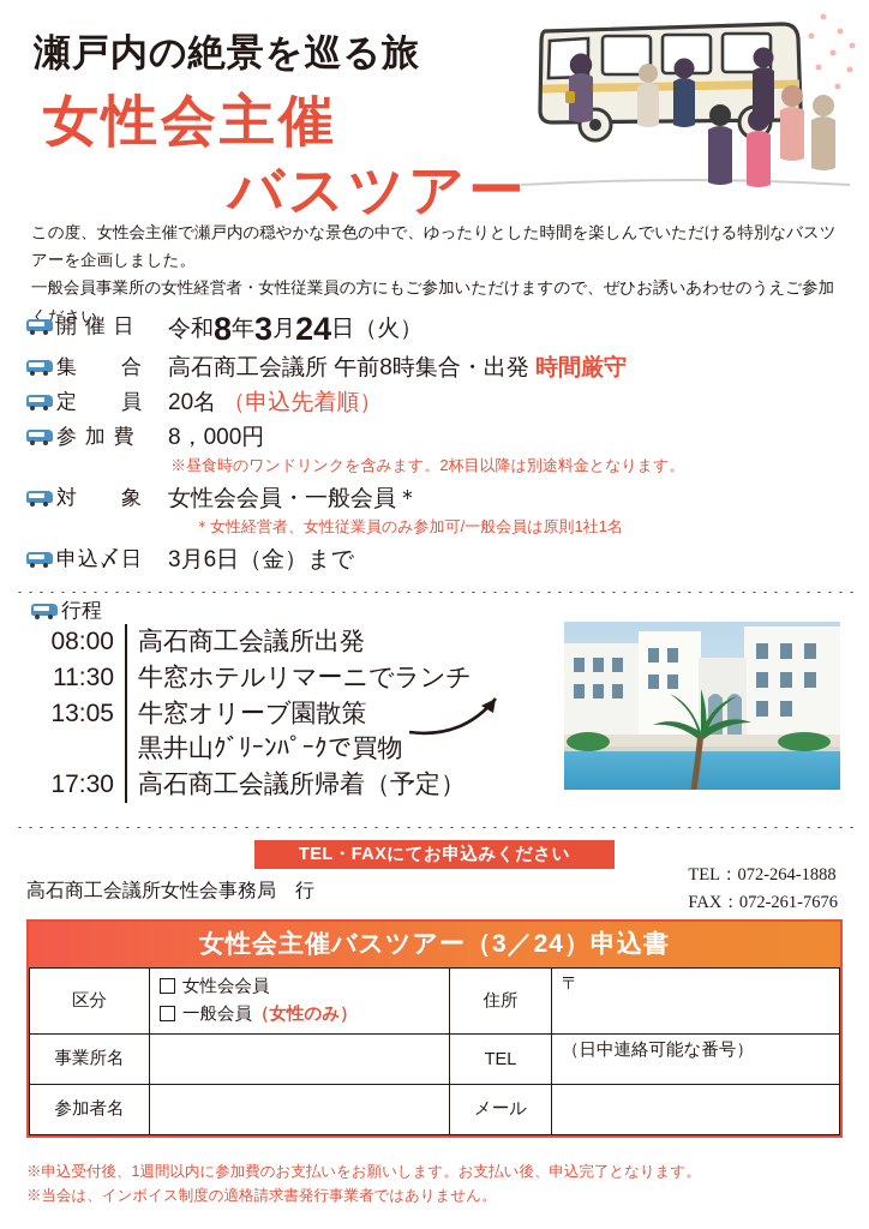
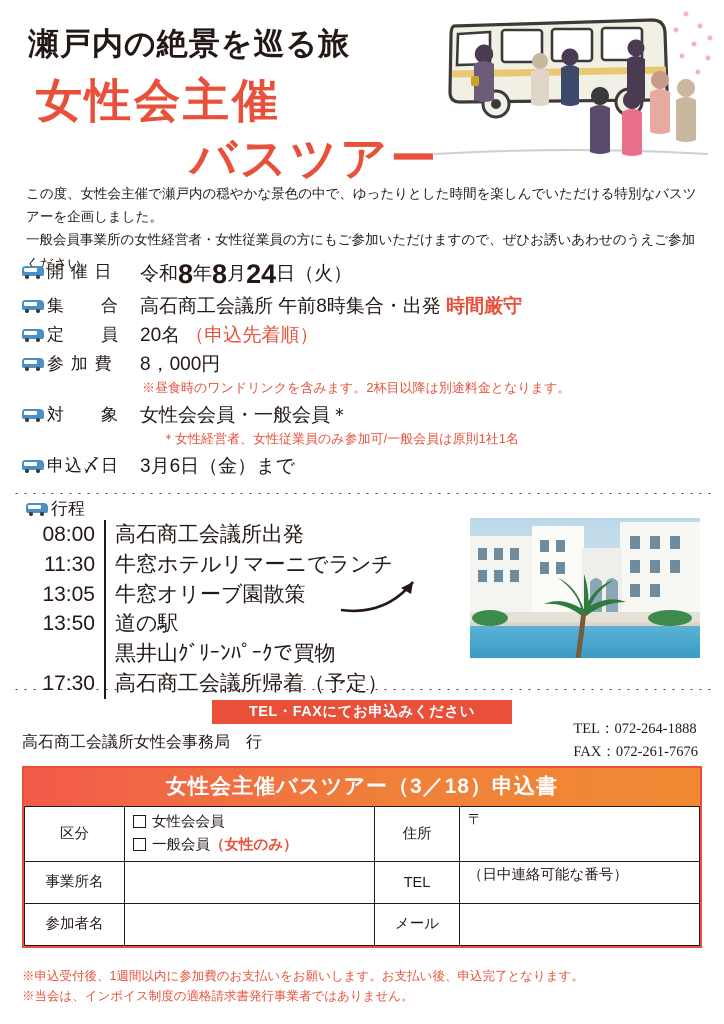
  瀬戸内の絶景を巡る旅
  女性会主催
  バスツアー
  この度、女性会主催で瀬戸内の穏やかな景色の中で、ゆったりとした時間を楽しんでいただける特別なバスツアーを企画しました。
  一般会員事業所の女性経営者・女性従業員の方にもご参加いただけますので、ぜひお誘いあわせのうえご参加ください。
  開 催 日
- 令和8年3月24日（火）
+ 令和8年8月24日（火）
  集 合
  高石商工会議所 午前8時集合・出発 時間厳守
  定 員
  20名 （申込先着順）
  参 加 費
  8，000円
  ※昼食時のワンドリンクを含みます。2杯目以降は別途料金となります。
  対 象
  女性会会員・一般会員＊
  ＊女性経営者、女性従業員のみ参加可/一般会員は原則1社1名
  申込〆日
  3月6日（金）まで
  行程
  08:00
  高石商工会議所出発
  11:30
  牛窓ホテルリマーニでランチ
  13:05
  牛窓オリーブ園散策
+ 13:50
+ 道の駅
  黒井山ｸﾞﾘｰﾝﾊﾟｰｸで買物
  17:30
  高石商工会議所帰着（予定）
  TEL・FAXにてお申込みください
  高石商工会議所女性会事務局 行
  TEL：072-264-1888
  FAX：072-261-7676
- 女性会主催バスツアー（3／24）申込書
+ 女性会主催バスツアー（3／18）申込書
  区分	女性会会員 一般会員（女性のみ）	住所	〒
  事業所名		TEL	（日中連絡可能な番号）
  参加者名		メール
  ※申込受付後、1週間以内に参加費のお支払いをお願いします。お支払い後、申込完了となります。
  ※当会は、インボイス制度の適格請求書発行事業者ではありません。
